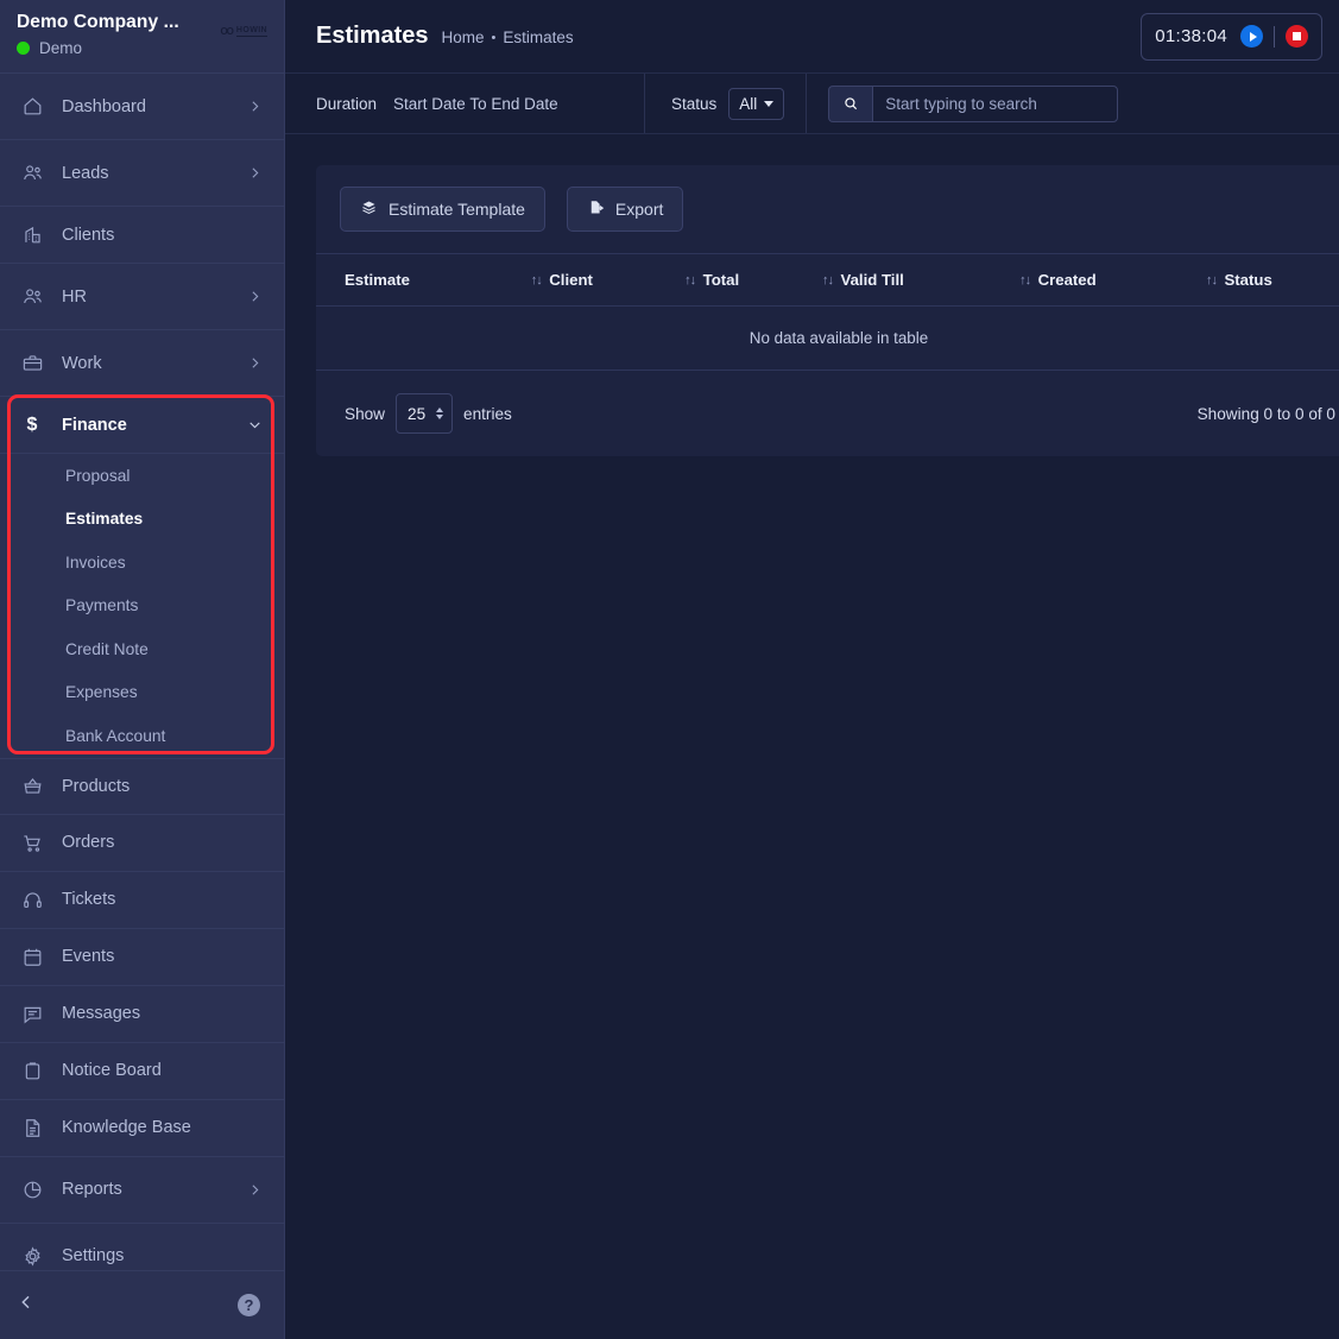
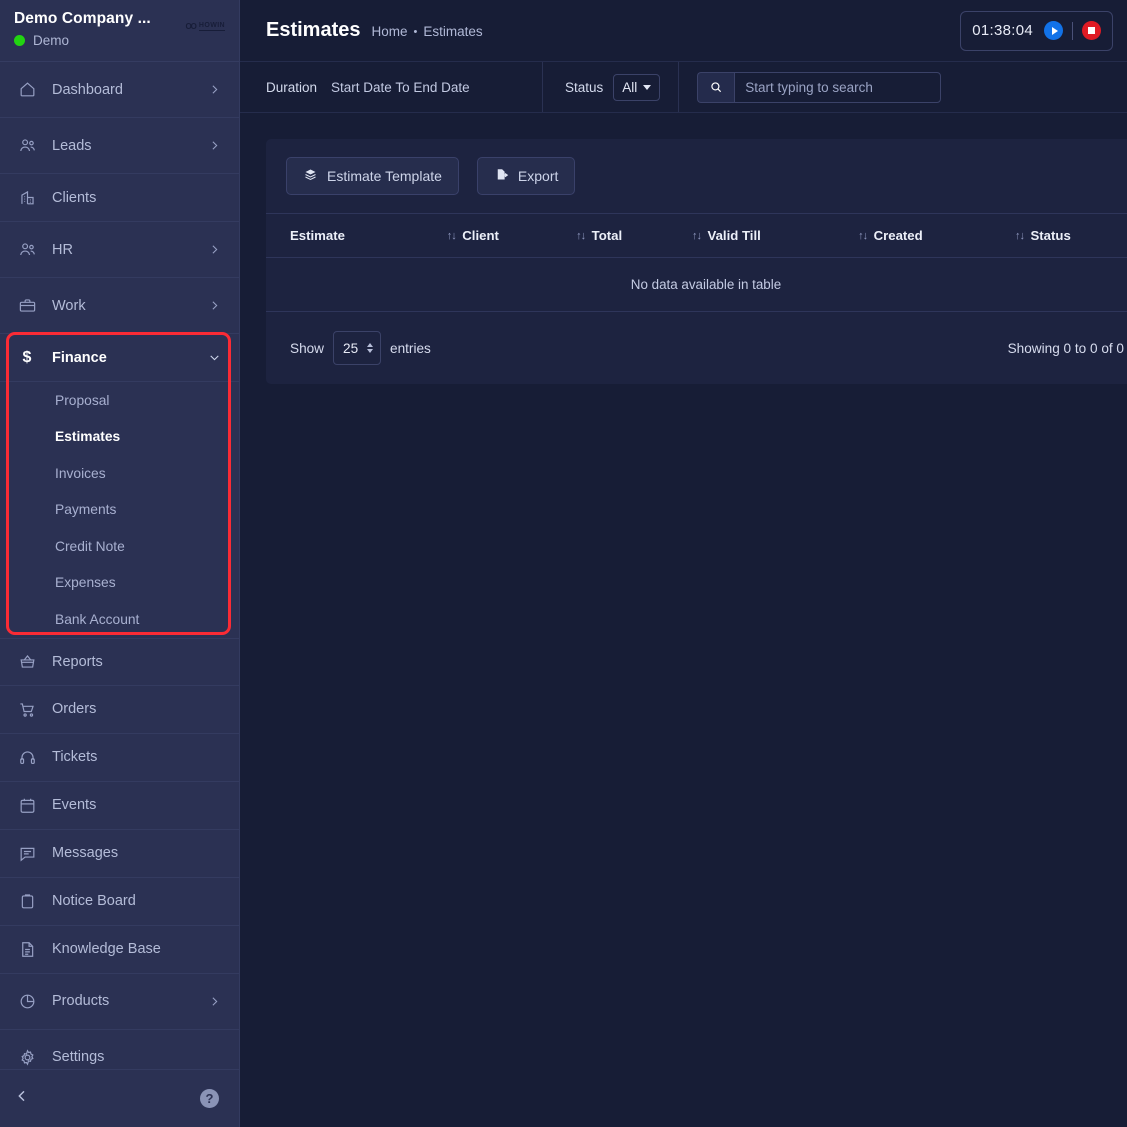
  Demo Company ...
  Demo
  OO
  Dashboard
  Leads
  Clients
  HR
  Work
  $
  Finance
  Proposal
  Estimates
  Invoices
  Payments
  Credit Note
  Expenses
  Bank Account
- Products
+ Reports
  Orders
  Tickets
  Events
  Messages
  Notice Board
  Knowledge Base
- Reports
+ Products
  Settings
  ?
  Estimates
  Home
  •
  Estimates
  01:38:04
  Duration
  Start Date To End Date
  Status
  All
  Start typing to search
  Estimate Template
  Export
  Estimate	↑↓ Client	↑↓ Total	↑↓ Valid Till	↑↓ Created	↑↓ Status
  No data available in table
  Show
  25
  entries
  Showing 0 to 0 of 0
